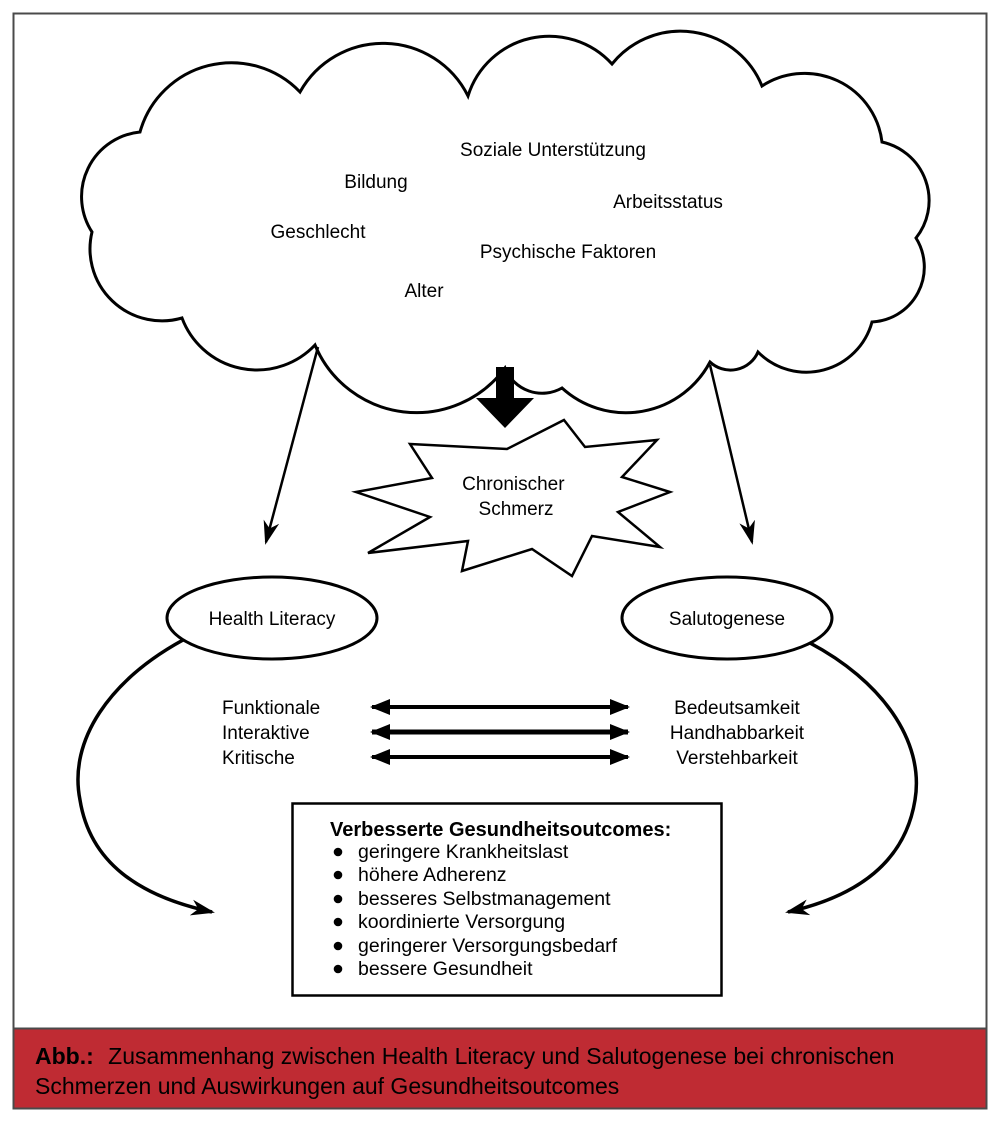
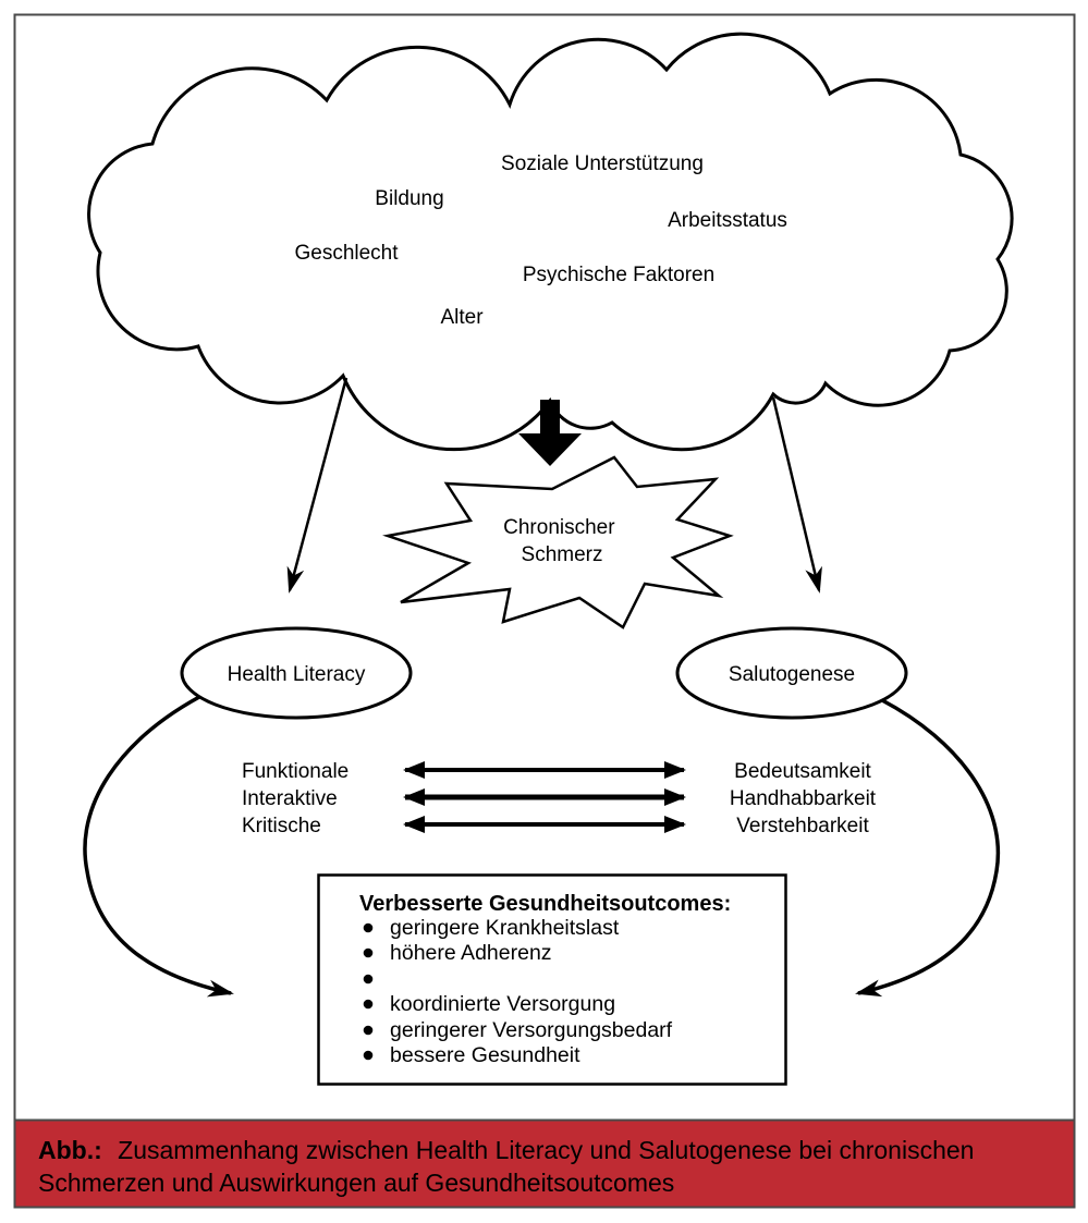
  Soziale Unterstützung
  Bildung
  Arbeitsstatus
  Geschlecht
  Psychische Faktoren
  Alter
  Chronischer Schmerz
  Health Literacy
  Salutogenese
  Funktionale
  Interaktive
  Kritische
  Bedeutsamkeit
  Handhabbarkeit
  Verstehbarkeit
  Verbesserte Gesundheitsoutcomes:
  geringere Krankheitslast
  höhere Adherenz
- besseres Selbstmanagement
  koordinierte Versorgung
  geringerer Versorgungsbedarf
  bessere Gesundheit
  Abb.: Zusammenhang zwischen Health Literacy und Salutogenese bei chronischen
  Schmerzen und Auswirkungen auf Gesundheitsoutcomes
